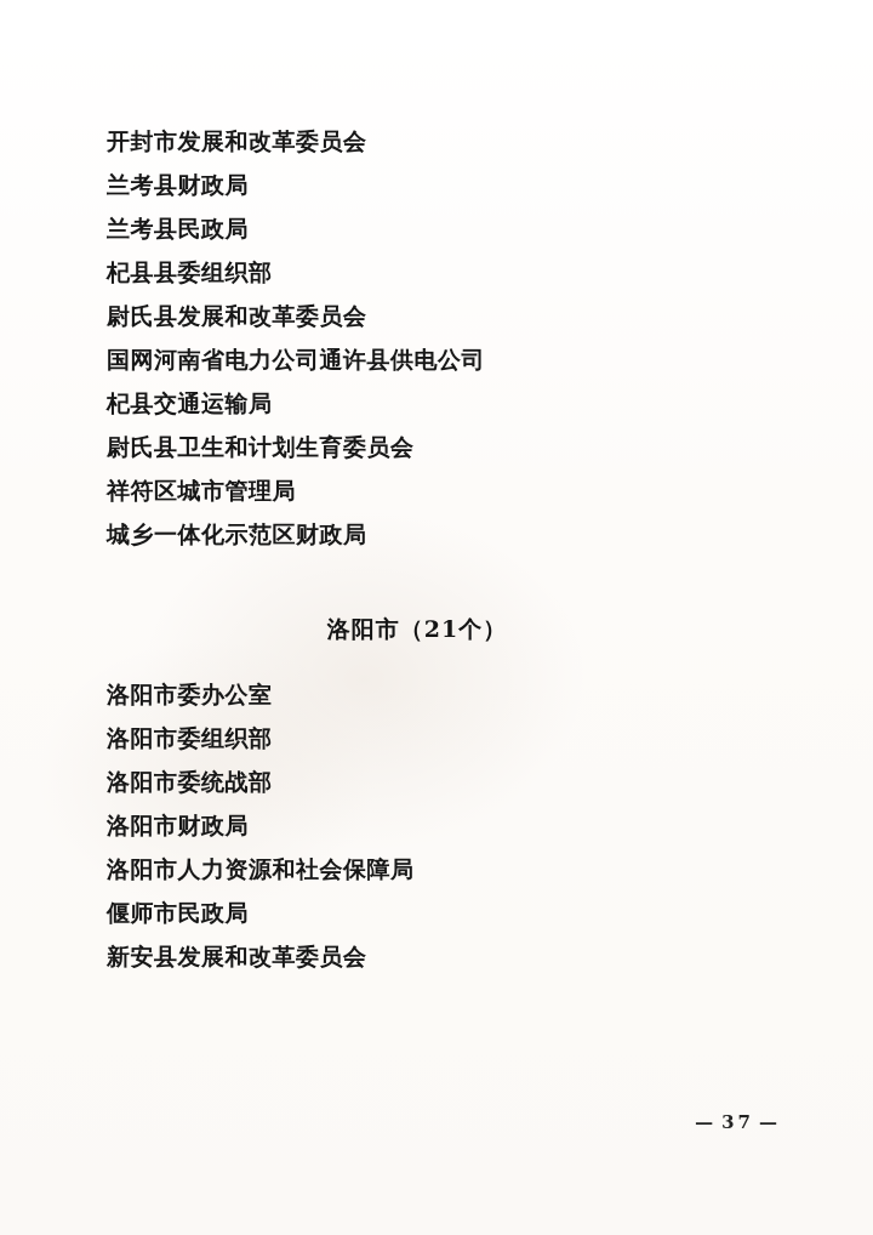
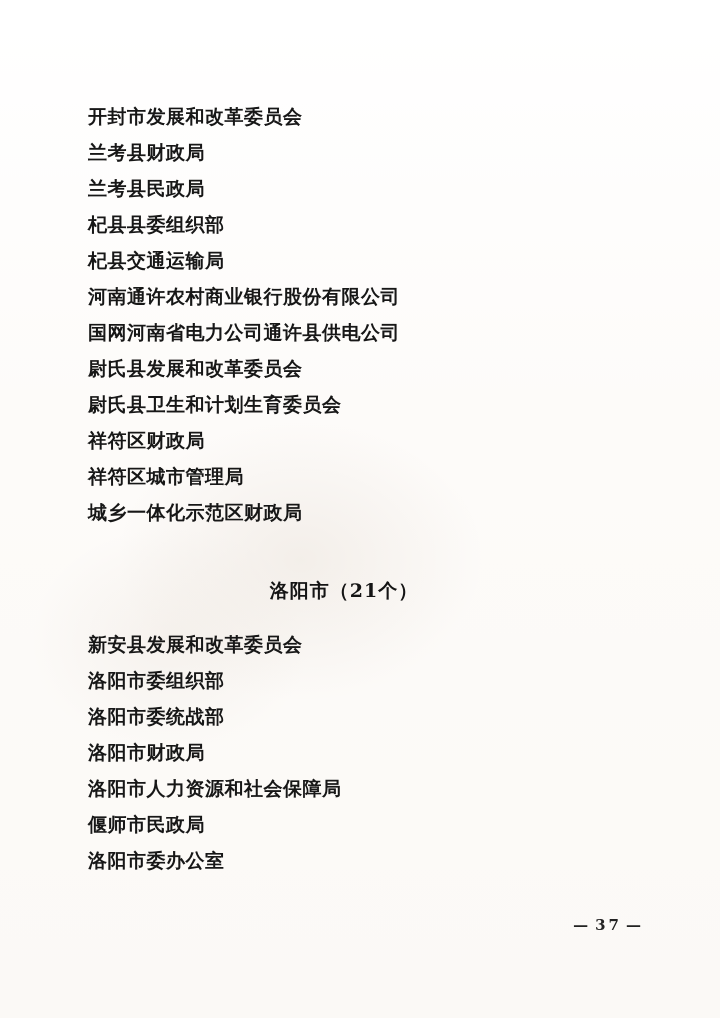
  开封市发展和改革委员会
  兰考县财政局
  兰考县民政局
  杞县县委组织部
- 尉氏县发展和改革委员会
+ 杞县交通运输局
+ 河南通许农村商业银行股份有限公司
  国网河南省电力公司通许县供电公司
- 杞县交通运输局
+ 尉氏县发展和改革委员会
  尉氏县卫生和计划生育委员会
+ 祥符区财政局
  祥符区城市管理局
  城乡一体化示范区财政局
  洛阳市（21个）
- 洛阳市委办公室
+ 新安县发展和改革委员会
  洛阳市委组织部
  洛阳市委统战部
  洛阳市财政局
  洛阳市人力资源和社会保障局
  偃师市民政局
- 新安县发展和改革委员会
+ 洛阳市委办公室
  — 37 —
